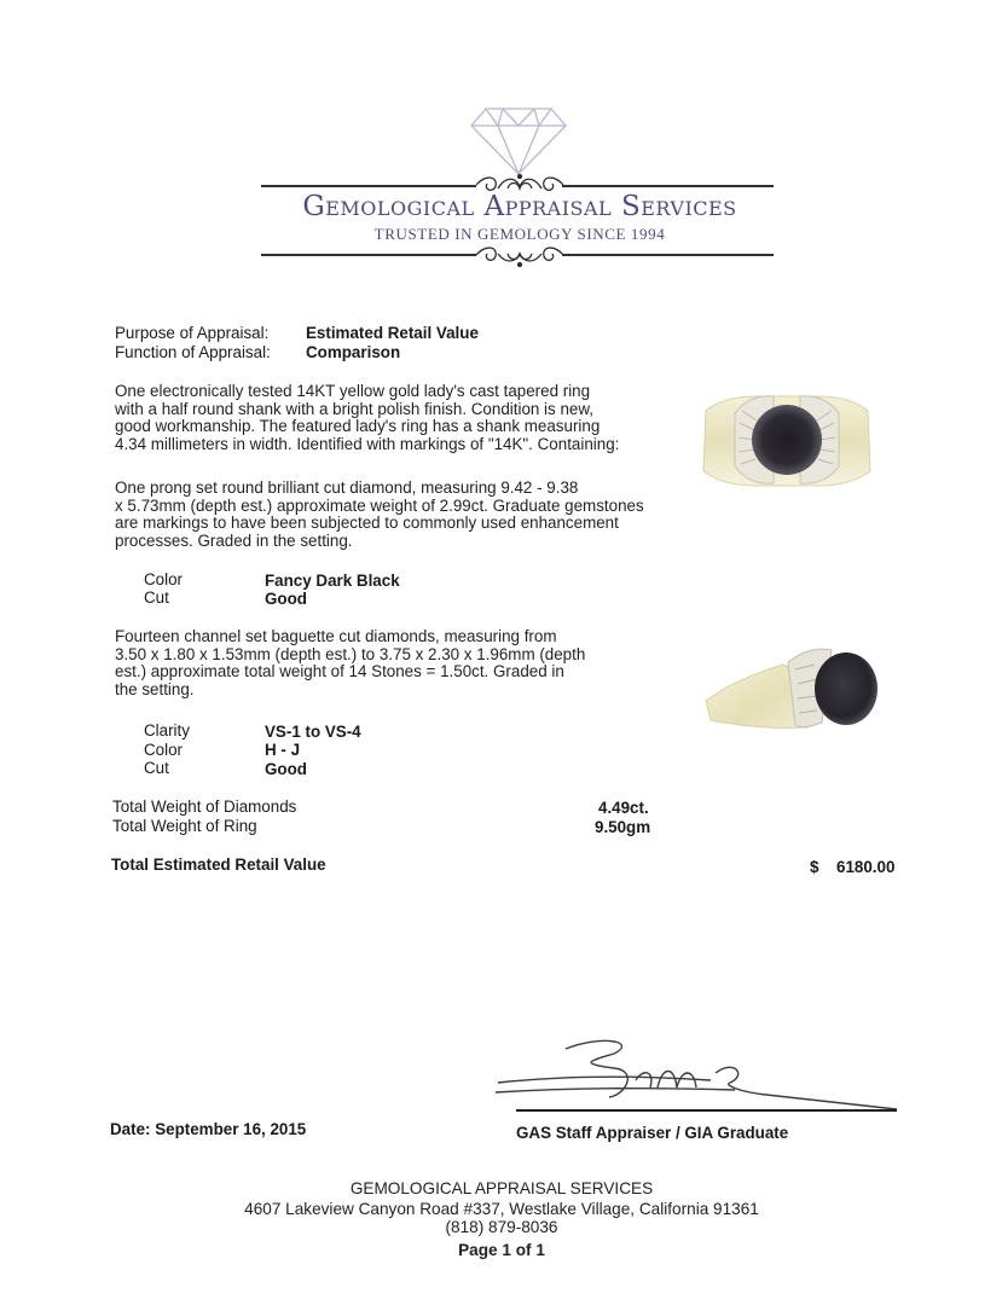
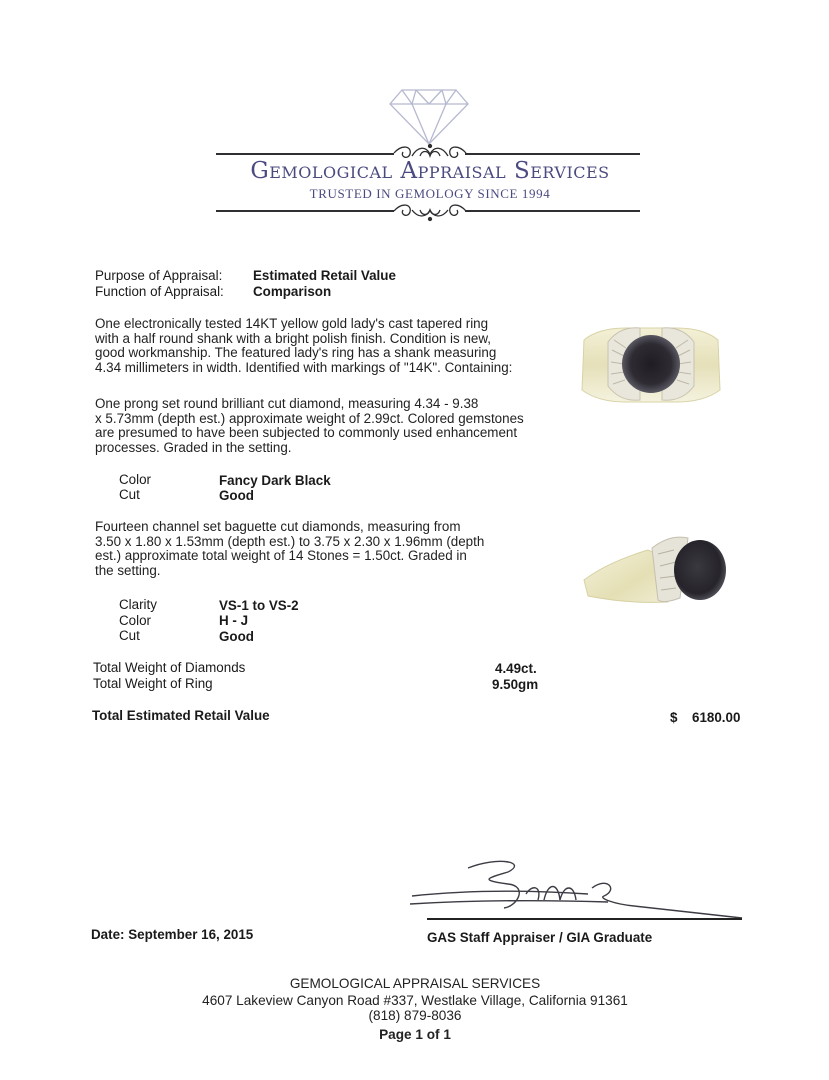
  Gemological Appraisal Services
  TRUSTED IN GEMOLOGY SINCE 1994
  Purpose of Appraisal:
  Estimated Retail Value
  Function of Appraisal:
  Comparison
  One electronically tested 14KT yellow gold lady's cast tapered ring
  with a half round shank with a bright polish finish. Condition is new,
  good workmanship. The featured lady's ring has a shank measuring
  4.34 millimeters in width. Identified with markings of "14K". Containing:
- One prong set round brilliant cut diamond, measuring 9.42 - 9.38
+ One prong set round brilliant cut diamond, measuring 4.34 - 9.38
- x 5.73mm (depth est.) approximate weight of 2.99ct. Graduate gemstones
+ x 5.73mm (depth est.) approximate weight of 2.99ct. Colored gemstones
- are markings to have been subjected to commonly used enhancement
+ are presumed to have been subjected to commonly used enhancement
  processes. Graded in the setting.
  Color
  Fancy Dark Black
  Cut
  Good
  Fourteen channel set baguette cut diamonds, measuring from
  3.50 x 1.80 x 1.53mm (depth est.) to 3.75 x 2.30 x 1.96mm (depth
  est.) approximate total weight of 14 Stones = 1.50ct. Graded in
  the setting.
  Clarity
- VS-1 to VS-4
+ VS-1 to VS-2
  Color
  H - J
  Cut
  Good
  Total Weight of Diamonds
  4.49ct.
  Total Weight of Ring
  9.50gm
  Total Estimated Retail Value
  $
  6180.00
  Date: September 16, 2015
  GAS Staff Appraiser / GIA Graduate
  GEMOLOGICAL APPRAISAL SERVICES
  4607 Lakeview Canyon Road #337, Westlake Village, California 91361
  (818) 879-8036
  Page 1 of 1
